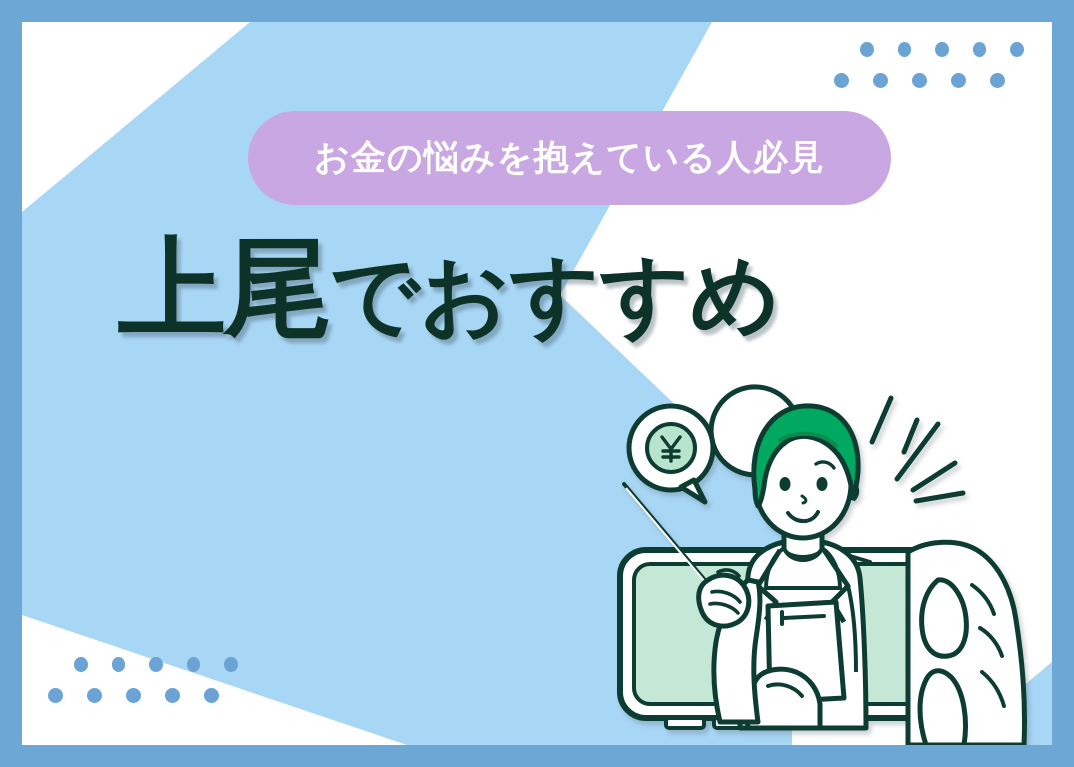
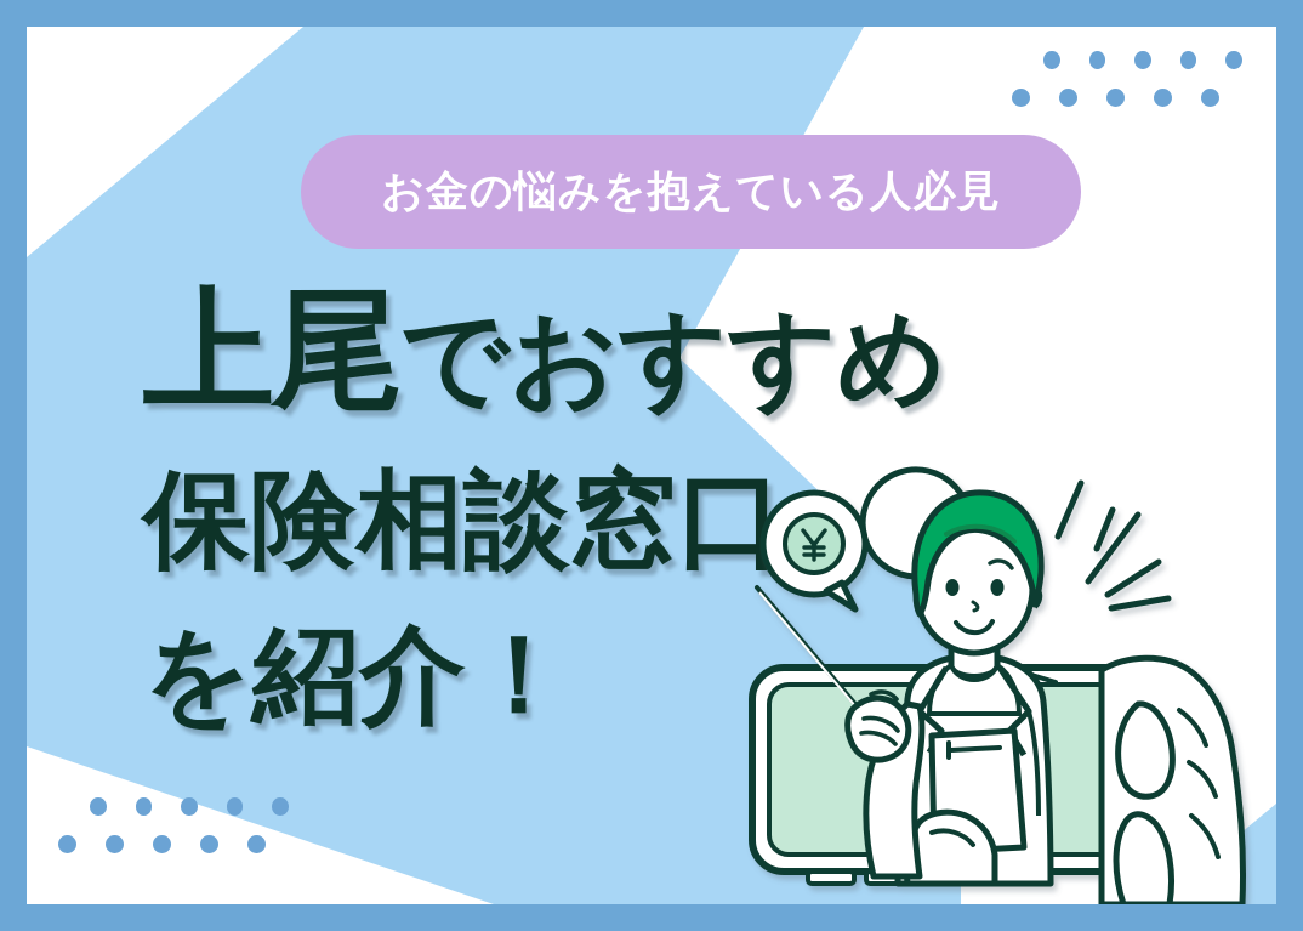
  お金の悩みを抱えている人必見
  上尾でおすすめ
+ 保険相談窓口
+ を紹介！
